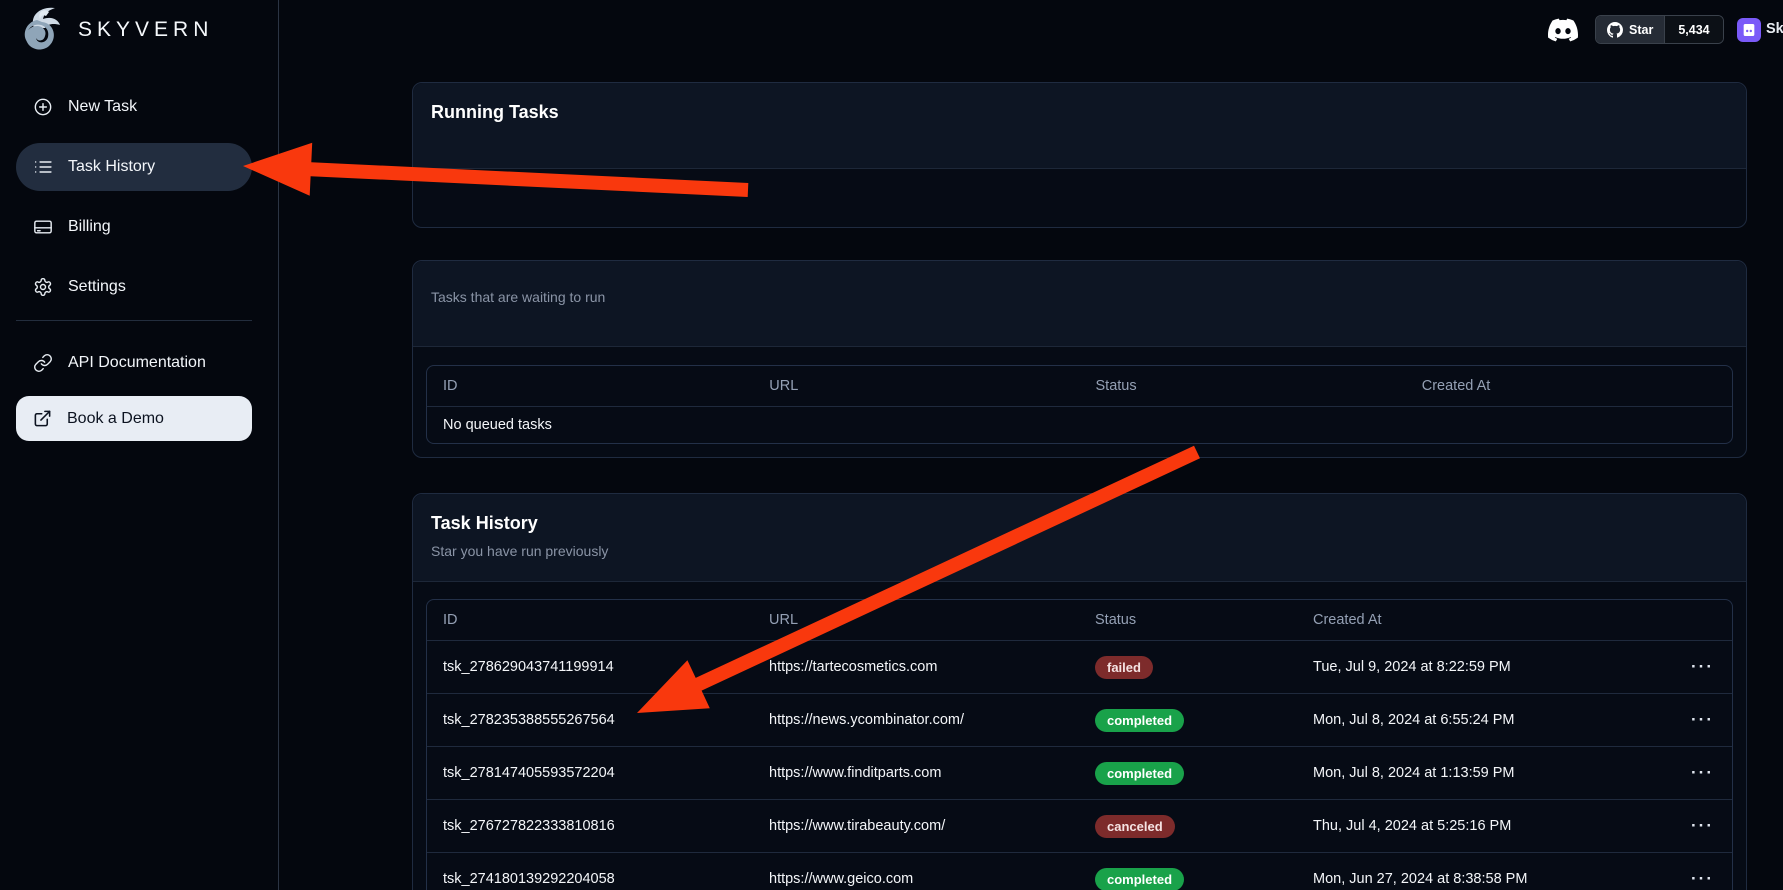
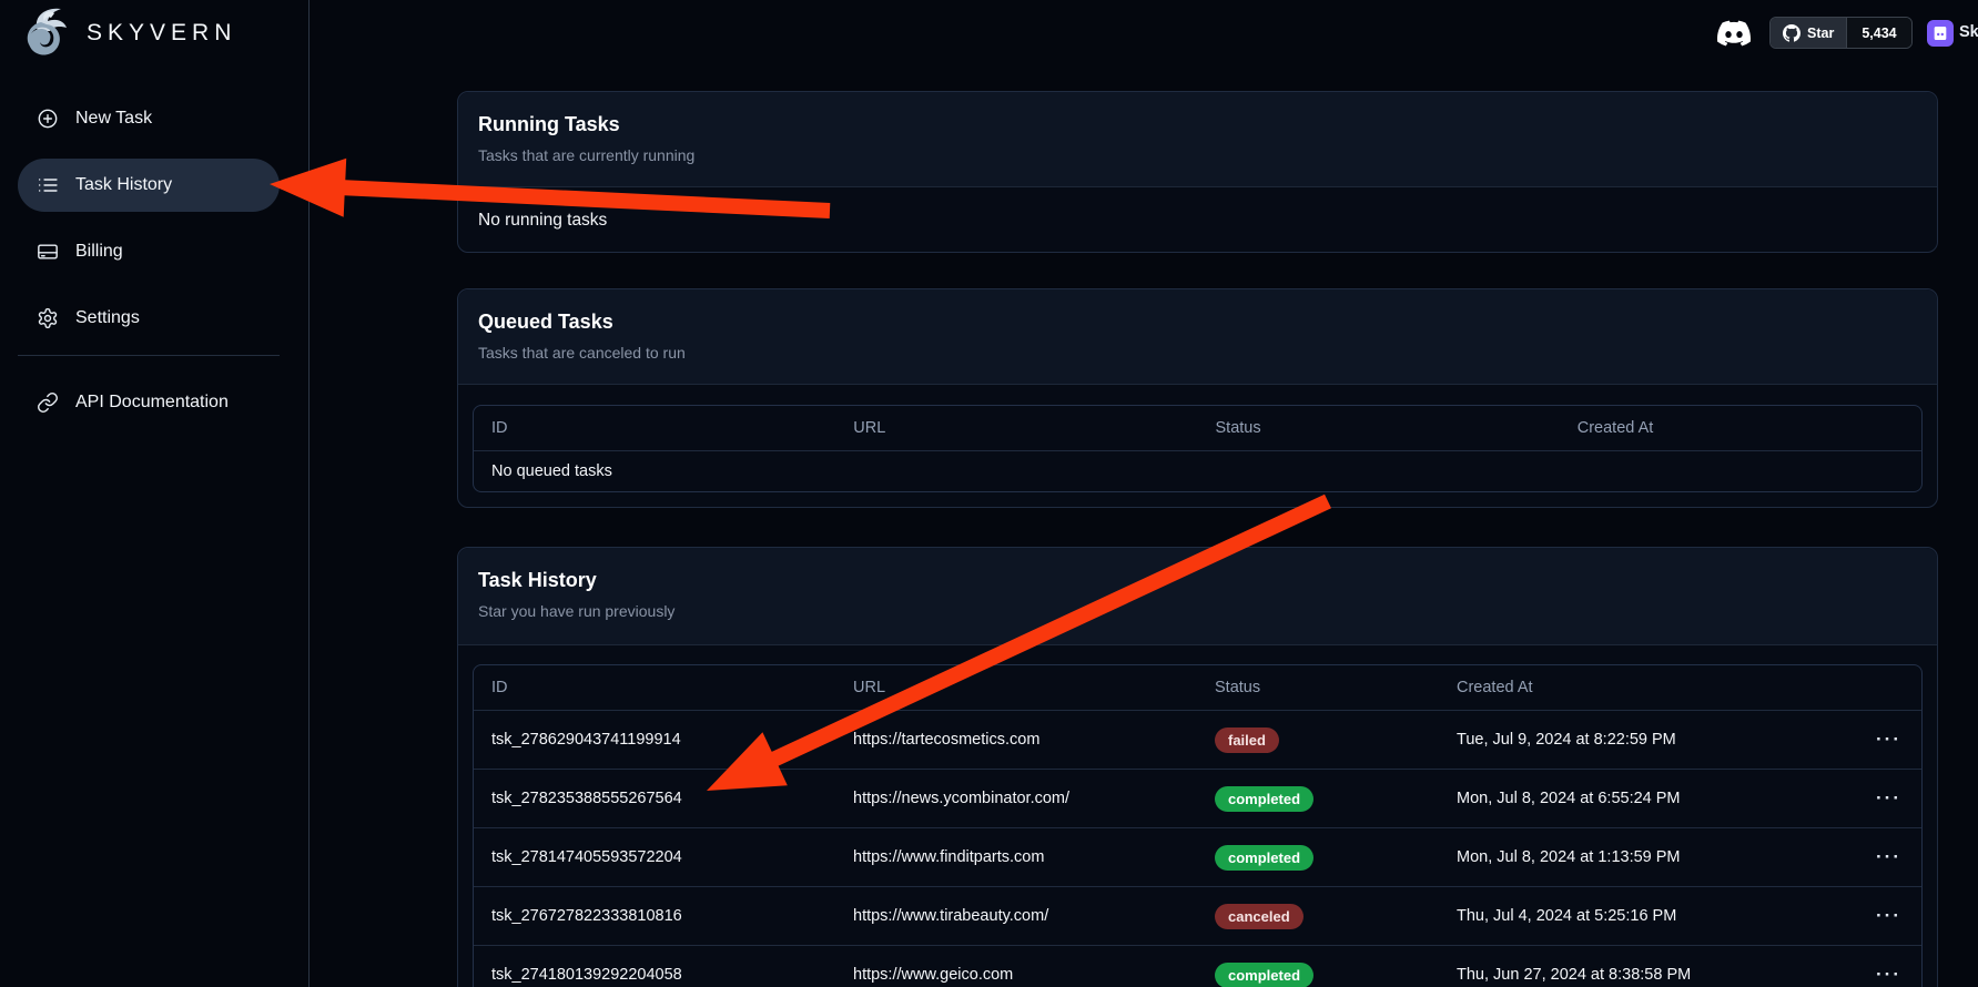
  SKYVERN
  New Task
  Task History
  Billing
  Settings
  API Documentation
- Book a Demo
  Star
  5,434
  Sk
  Running Tasks
+ Tasks that are currently running
+ No running tasks
+ Queued Tasks
- Tasks that are waiting to run
+ Tasks that are canceled to run
  ID
  URL
  Status
  Created At
  No queued tasks
  Task History
  Star you have run previously
  ID
  URL
  Status
  Created At
  tsk_278629043741199914
  https://tartecosmetics.com
  failed
  Tue, Jul 9, 2024 at 8:22:59 PM
  ···
  tsk_278235388555267564
  https://news.ycombinator.com/
  completed
  Mon, Jul 8, 2024 at 6:55:24 PM
  ···
  tsk_278147405593572204
  https://www.finditparts.com
  completed
  Mon, Jul 8, 2024 at 1:13:59 PM
  ···
  tsk_276727822333810816
  https://www.tirabeauty.com/
  canceled
  Thu, Jul 4, 2024 at 5:25:16 PM
  ···
  tsk_274180139292204058
  https://www.geico.com
  completed
- Mon, Jun 27, 2024 at 8:38:58 PM
+ Thu, Jun 27, 2024 at 8:38:58 PM
  ···
